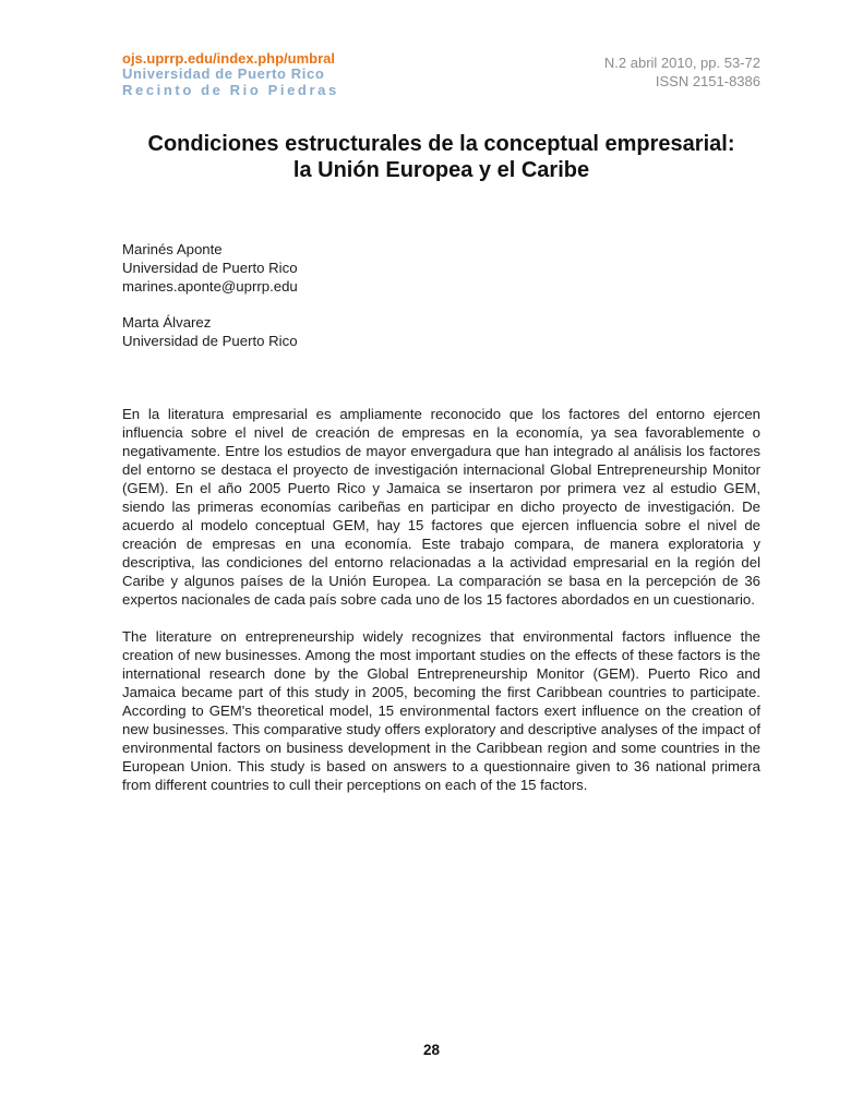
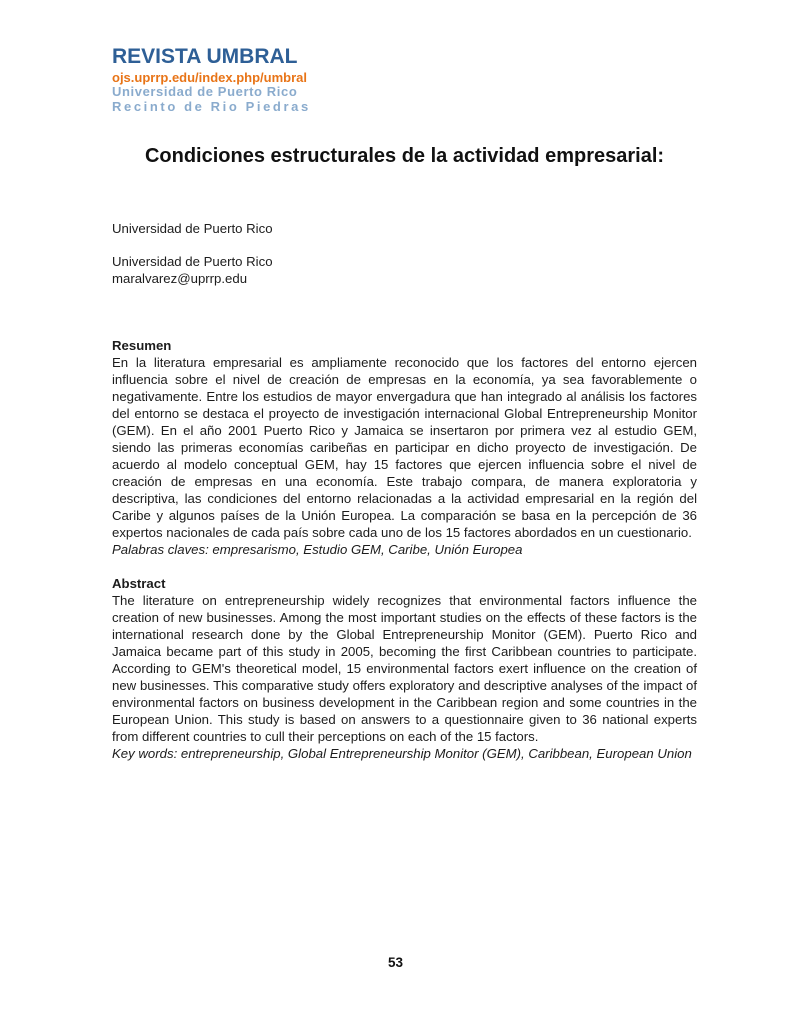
+ REVISTA UMBRAL
  ojs.uprrp.edu/index.php/umbral
  Universidad de Puerto Rico
  Recinto de Rio Piedras
- N.2 abril 2010, pp. 53-72
- ISSN 2151-8386
- Condiciones estructurales de la conceptual empresarial:
+ Condiciones estructurales de la actividad empresarial:
- la Unión Europea y el Caribe
- Marinés Aponte
  Universidad de Puerto Rico
- marines.aponte@uprrp.edu
- Marta Álvarez
  Universidad de Puerto Rico
+ maralvarez@uprrp.edu
+ Resumen
- En la literatura empresarial es ampliamente reconocido que los factores del entorno ejercen influencia sobre el nivel de creación de empresas en la economía, ya sea favorablemente o negativamente. Entre los estudios de mayor envergadura que han integrado al análisis los factores del entorno se destaca el proyecto de investigación internacional Global Entrepreneurship Monitor (GEM). En el año 2005 Puerto Rico y Jamaica se insertaron por primera vez al estudio GEM, siendo las primeras economías caribeñas en participar en dicho proyecto de investigación. De acuerdo al modelo conceptual GEM, hay 15 factores que ejercen influencia sobre el nivel de creación de empresas en una economía. Este trabajo compara, de manera exploratoria y descriptiva, las condiciones del entorno relacionadas a la actividad empresarial en la región del Caribe y algunos países de la Unión Europea. La comparación se basa en la percepción de 36 expertos nacionales de cada país sobre cada uno de los 15 factores abordados en un cuestionario.
+ En la literatura empresarial es ampliamente reconocido que los factores del entorno ejercen influencia sobre el nivel de creación de empresas en la economía, ya sea favorablemente o negativamente. Entre los estudios de mayor envergadura que han integrado al análisis los factores del entorno se destaca el proyecto de investigación internacional Global Entrepreneurship Monitor (GEM). En el año 2001 Puerto Rico y Jamaica se insertaron por primera vez al estudio GEM, siendo las primeras economías caribeñas en participar en dicho proyecto de investigación. De acuerdo al modelo conceptual GEM, hay 15 factores que ejercen influencia sobre el nivel de creación de empresas en una economía. Este trabajo compara, de manera exploratoria y descriptiva, las condiciones del entorno relacionadas a la actividad empresarial en la región del Caribe y algunos países de la Unión Europea. La comparación se basa en la percepción de 36 expertos nacionales de cada país sobre cada uno de los 15 factores abordados en un cuestionario.
+ Palabras claves: empresarismo, Estudio GEM, Caribe, Unión Europea
+ Abstract
- The literature on entrepreneurship widely recognizes that environmental factors influence the creation of new businesses. Among the most important studies on the effects of these factors is the international research done by the Global Entrepreneurship Monitor (GEM). Puerto Rico and Jamaica became part of this study in 2005, becoming the first Caribbean countries to participate. According to GEM's theoretical model, 15 environmental factors exert influence on the creation of new businesses. This comparative study offers exploratory and descriptive analyses of the impact of environmental factors on business development in the Caribbean region and some countries in the European Union. This study is based on answers to a questionnaire given to 36 national primera from different countries to cull their perceptions on each of the 15 factors.
+ The literature on entrepreneurship widely recognizes that environmental factors influence the creation of new businesses. Among the most important studies on the effects of these factors is the international research done by the Global Entrepreneurship Monitor (GEM). Puerto Rico and Jamaica became part of this study in 2005, becoming the first Caribbean countries to participate. According to GEM's theoretical model, 15 environmental factors exert influence on the creation of new businesses. This comparative study offers exploratory and descriptive analyses of the impact of environmental factors on business development in the Caribbean region and some countries in the European Union. This study is based on answers to a questionnaire given to 36 national experts from different countries to cull their perceptions on each of the 15 factors.
+ Key words: entrepreneurship, Global Entrepreneurship Monitor (GEM), Caribbean, European Union
- 28
+ 53
